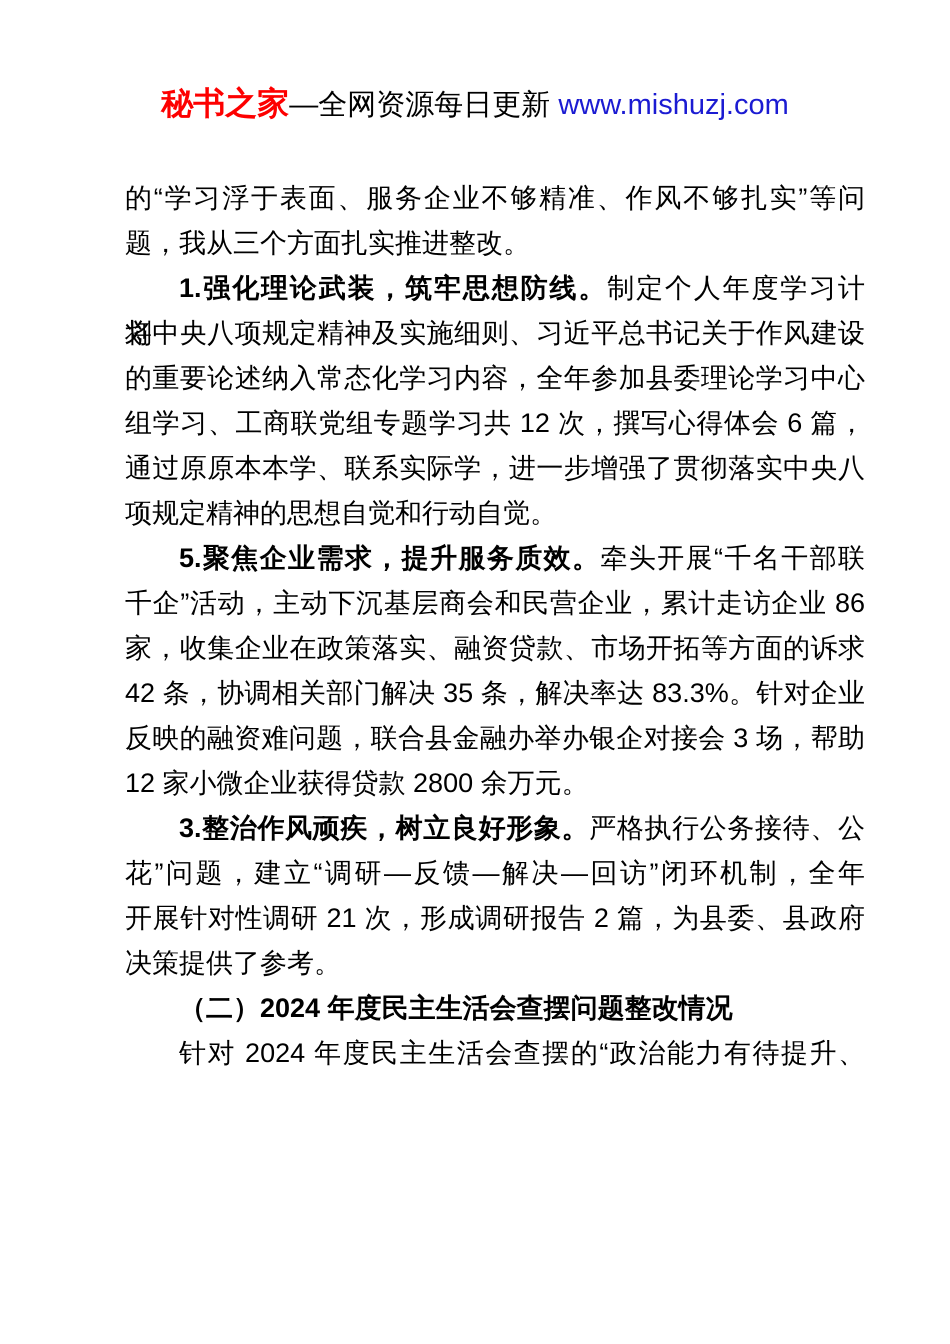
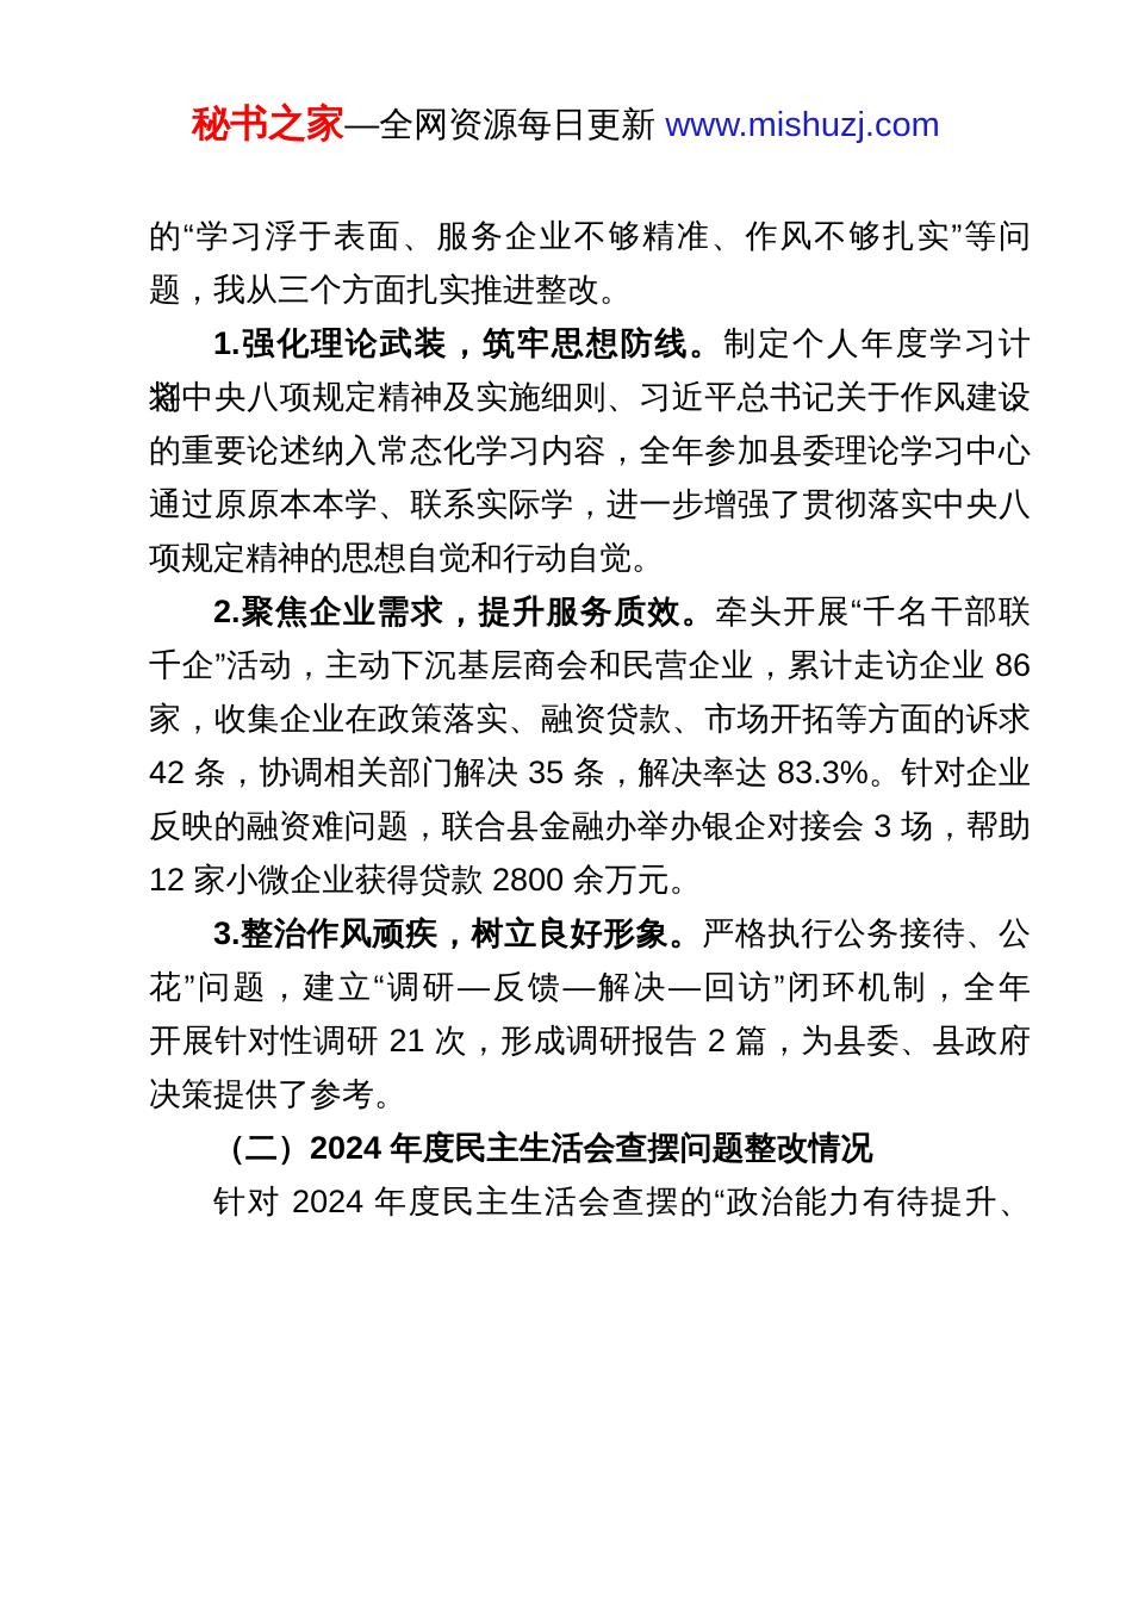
  秘书之家—全网资源每日更新 www.mishuzj.com
  的“学习浮于表面、服务企业不够精准、作风不够扎实”等问
  题，我从三个方面扎实推进整改。
  1.强化理论武装，筑牢思想防线。制定个人年度学习计划，
  将中央八项规定精神及实施细则、习近平总书记关于作风建设
  的重要论述纳入常态化学习内容，全年参加县委理论学习中心
- 组学习、工商联党组专题学习共 12 次，撰写心得体会 6 篇，
  通过原原本本学、联系实际学，进一步增强了贯彻落实中央八
  项规定精神的思想自觉和行动自觉。
- 5.聚焦企业需求，提升服务质效。牵头开展“千名干部联
+ 2.聚焦企业需求，提升服务质效。牵头开展“千名干部联
  千企”活动，主动下沉基层商会和民营企业，累计走访企业 86
  家，收集企业在政策落实、融资贷款、市场开拓等方面的诉求
  42 条，协调相关部门解决 35 条，解决率达 83.3%。针对企业
  反映的融资难问题，联合县金融办举办银企对接会 3 场，帮助
  12 家小微企业获得贷款 2800 余万元。
  3.整治作风顽疾，树立良好形象。严格执行公务接待、公
  花”问题，建立“调研—反馈—解决—回访”闭环机制，全年
  开展针对性调研 21 次，形成调研报告 2 篇，为县委、县政府
  决策提供了参考。
  （二）2024 年度民主生活会查摆问题整改情况
  针对 2024 年度民主生活会查摆的“政治能力有待提升、
